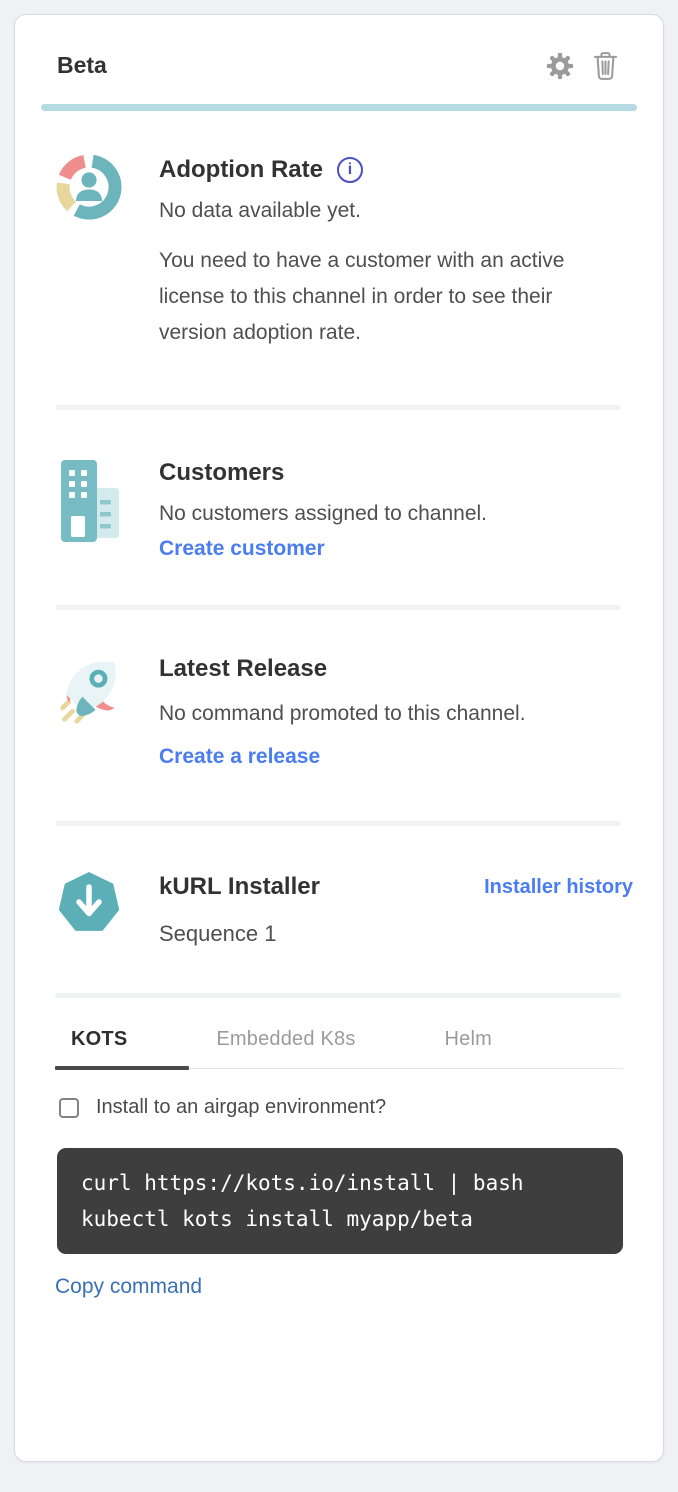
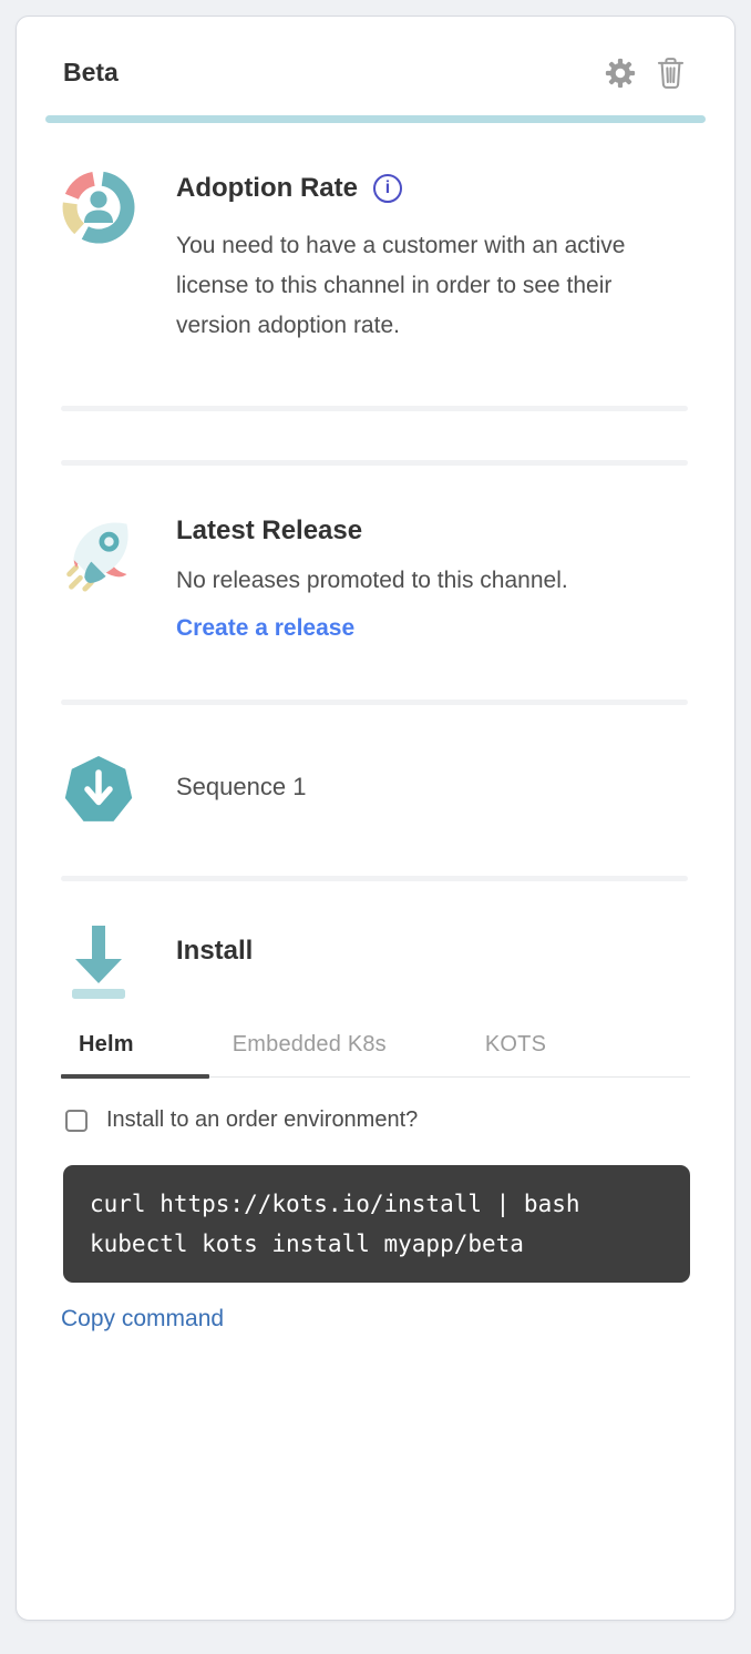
  Beta
  Adoption Rate
  i
- No data available yet.
  You need to have a customer with an active license to this channel in order to see their version adoption rate.
- Customers
- No customers assigned to channel.
- Create customer
  Latest Release
- No command promoted to this channel.
+ No releases promoted to this channel.
  Create a release
- kURL Installer
- Installer history
  Sequence 1
+ Install
- KOTS
+ Helm
  Embedded K8s
- Helm
+ KOTS
- Install to an airgap environment?
+ Install to an order environment?
  curl https://kots.io/install | bash
  kubectl kots install myapp/beta
  Copy command
